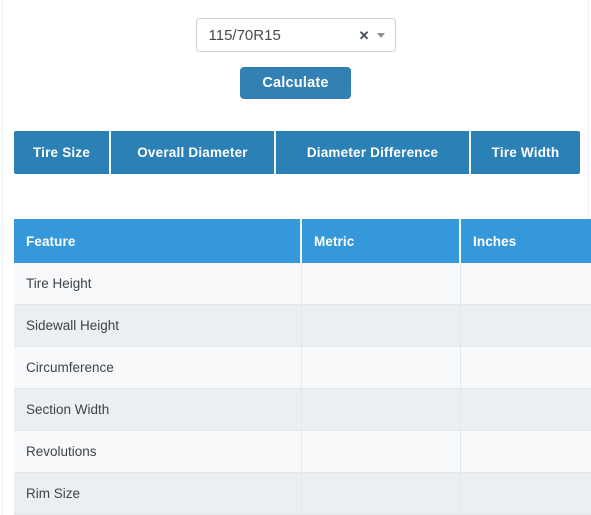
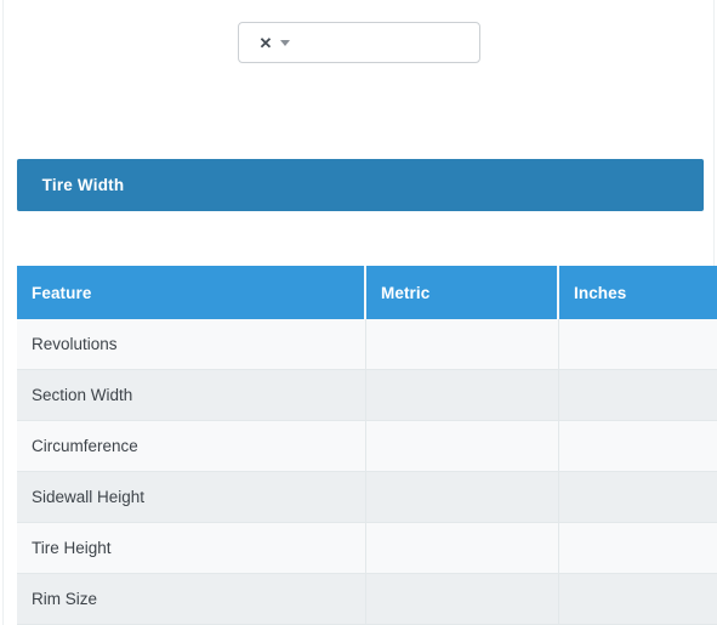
- 115/70R15
  ✕
- Calculate
- Tire Size
- Overall Diameter
- Diameter Difference
  Tire Width
  Feature	Metric	Inches
- Tire Height
+ Revolutions
- Sidewall Height
+ Section Width
  Circumference
- Section Width
+ Sidewall Height
- Revolutions
+ Tire Height
  Rim Size
